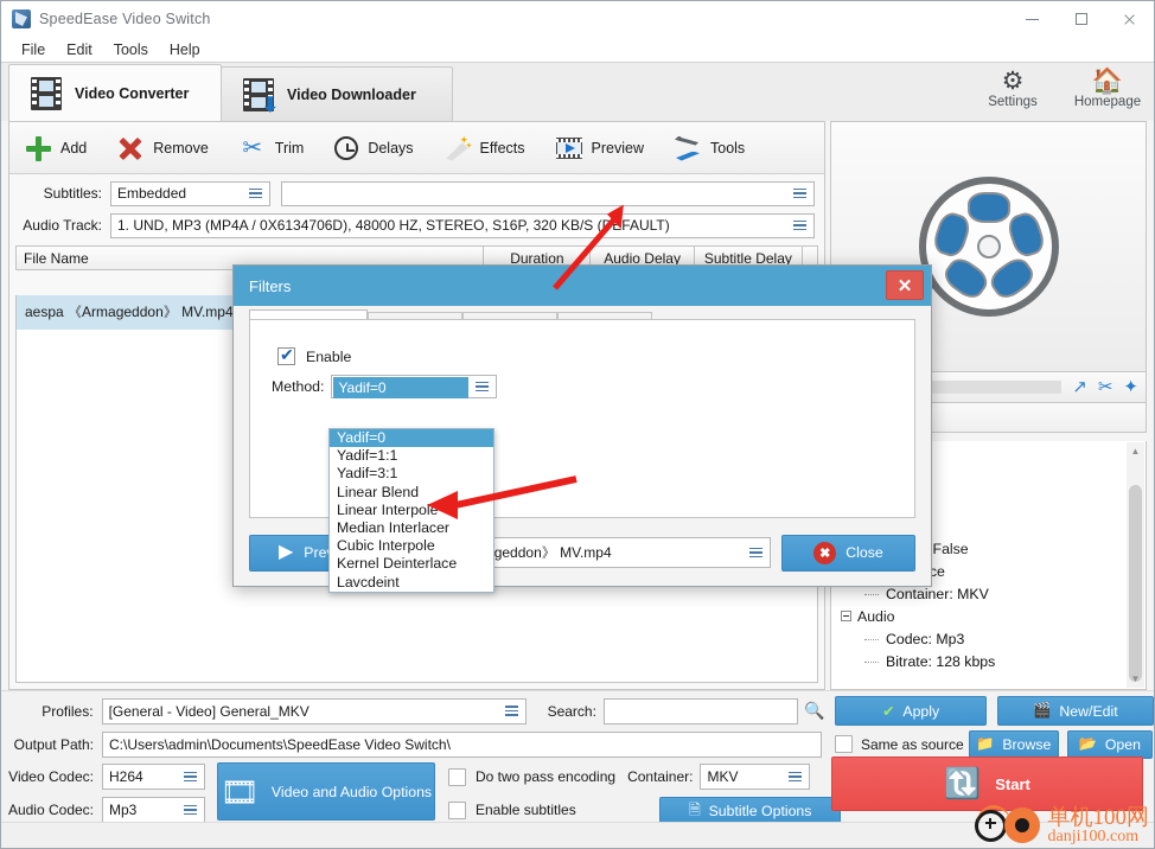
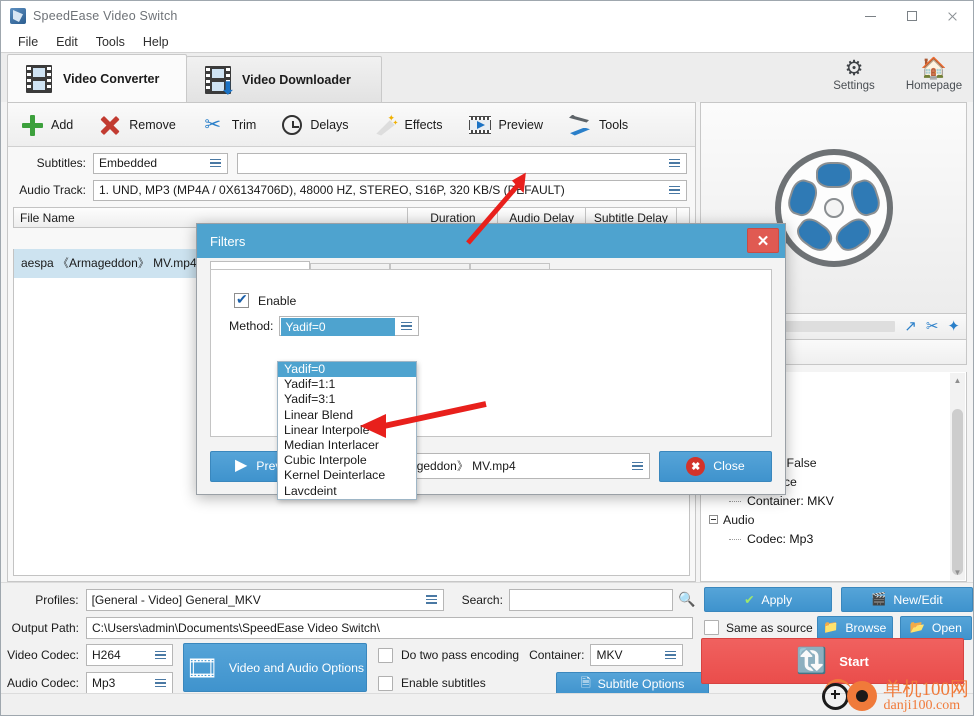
  SpeedEase Video Switch
  File
  Edit
  Tools
  Help
  Video Converter
  ⬇
  Video Downloader
  ⚙
  Settings
  🏠
  Homepage
  Add
  Remove
  ✂
  Trim
  Delays
  ✦
  Effects
  Preview
  Tools
  Subtitles:
  Embedded
  Audio Track:
  1. UND, MP3 (MP4A / 0X6134706D), 48000 HZ, STEREO, S16P, 320 KB/S (EFAULT)
  File Name
  Duration
  Audio Delay
  Subtitle Delay
  aespa 《Armageddon》 MV.mp4
  ↗
  ✂
  ✦
  Container: MKV
  Audio
  Codec: Mp3
- Bitrate: 128 kbps
  ▲
  ▼
  Profiles:
  [General - Video] General_MKV
  Search:
  🔍
  ✔
  Apply
  🎬
  New/Edit
  Output Path:
  C:\Users\admin\Documents\SpeedEase Video Switch\
  Same as source
  📁
  Browse
  📂
  Open
  Video Codec:
  H264
  Audio Codec:
  Mp3
  🎞
  Video and Audio Options
  Do two pass encoding
  Enable subtitles
  Container:
  MKV
  🗎
  Subtitle Options
  🔃
  Start
  Filters
  ✕
  ✔
  Enable
  Method:
  Yadif=0
  ▶
  ✖
  Close
  Yadif=0
  Yadif=1:1
  Yadif=3:1
  Linear Blend
  Linear Interpole
  Median Interlacer
  Cubic Interpole
  Kernel Deinterlace
  Lavcdeint
  单机100网
  danji100.com
